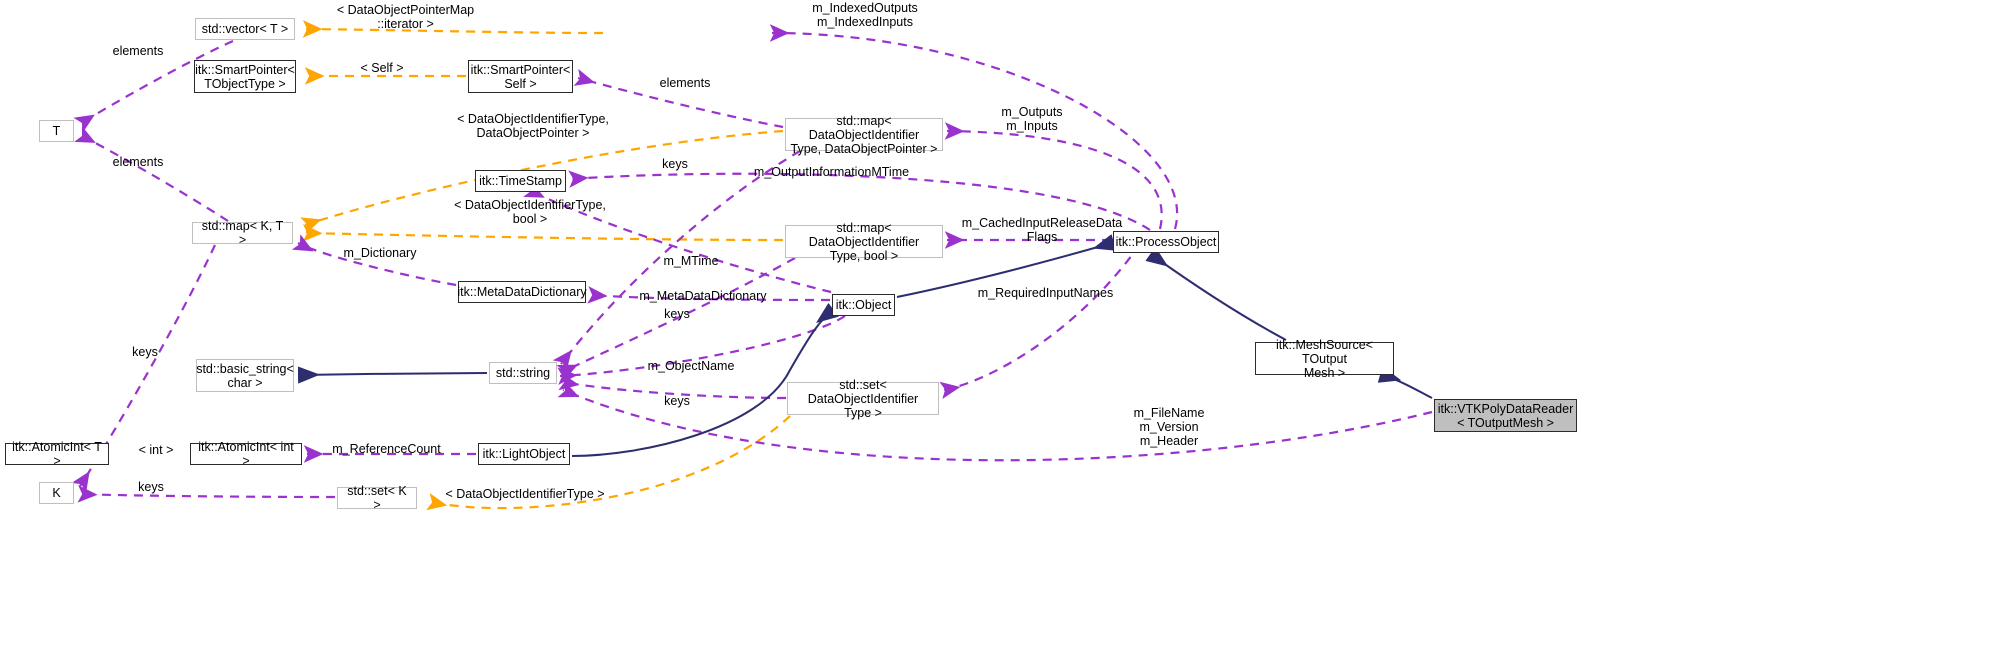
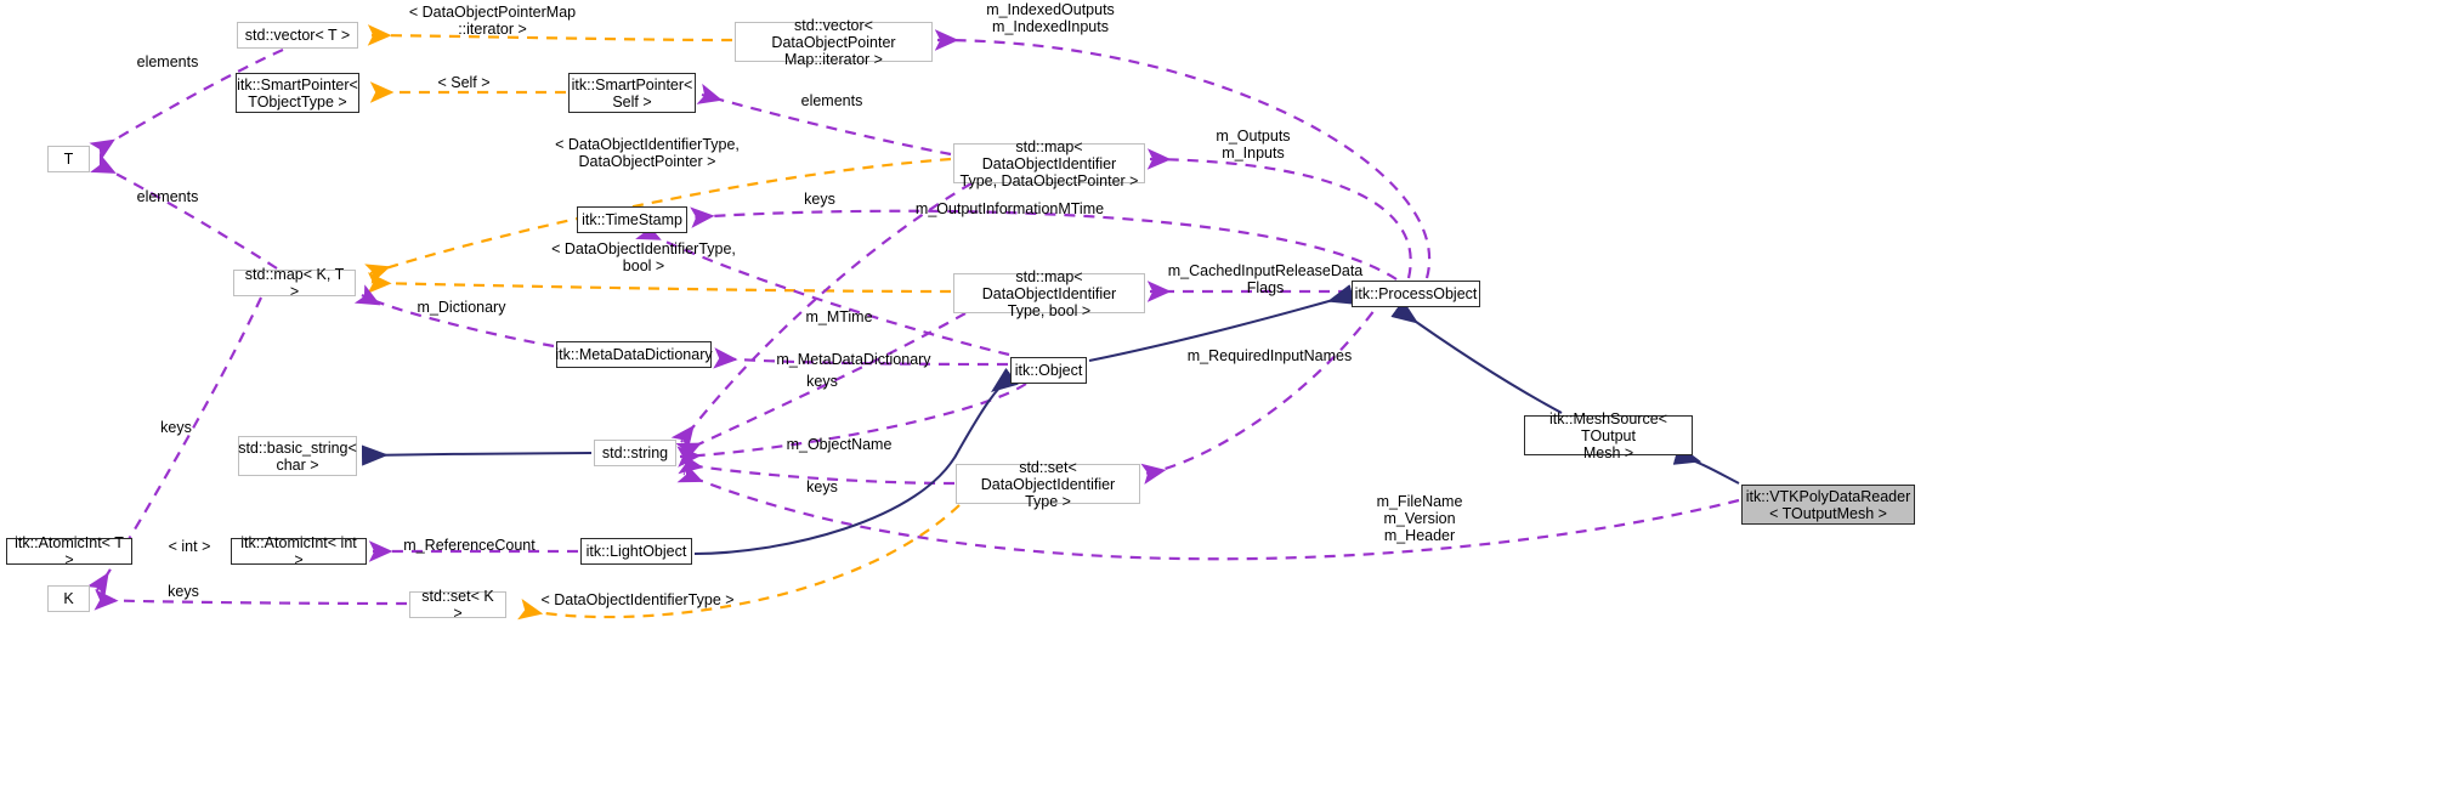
  std::vector< T >
  itk::SmartPointer<
  TObjectType >
  T
+ std::vector< DataObjectPointer
+ Map::iterator >
  itk::SmartPointer<
  Self >
  std::map< DataObjectIdentifier
  Type, DataObjectPointer >
  itk::TimeStamp
  std::map< K, T >
  std::map< DataObjectIdentifier
  Type, bool >
  itk::ProcessObject
  itk::MetaDataDictionary
  itk::Object
  itk::MeshSource< TOutput
  Mesh >
  std::basic_string<
  char >
  std::string
  std::set< DataObjectIdentifier
  Type >
  itk::VTKPolyDataReader
  < TOutputMesh >
  itk::AtomicInt< T >
  itk::AtomicInt< int >
  itk::LightObject
  K
  std::set< K >
  < DataObjectPointerMap
  ::iterator >
  m_IndexedOutputs
  m_IndexedInputs
  elements
  < Self >
  elements
  m_Outputs
  m_Inputs
  < DataObjectIdentifierType,
  DataObjectPointer >
  elements
  keys
  m_OutputInformationMTime
  < DataObjectIdentifierType,
  bool >
  m_CachedInputReleaseData
  Flags
  m_Dictionary
  m_MTime
  m_MetaDataDictionary
  m_RequiredInputNames
  keys
  keys
  m_ObjectName
  keys
  m_FileName
  m_Version
  m_Header
  < int >
  m_ReferenceCount
  keys
  < DataObjectIdentifierType >
